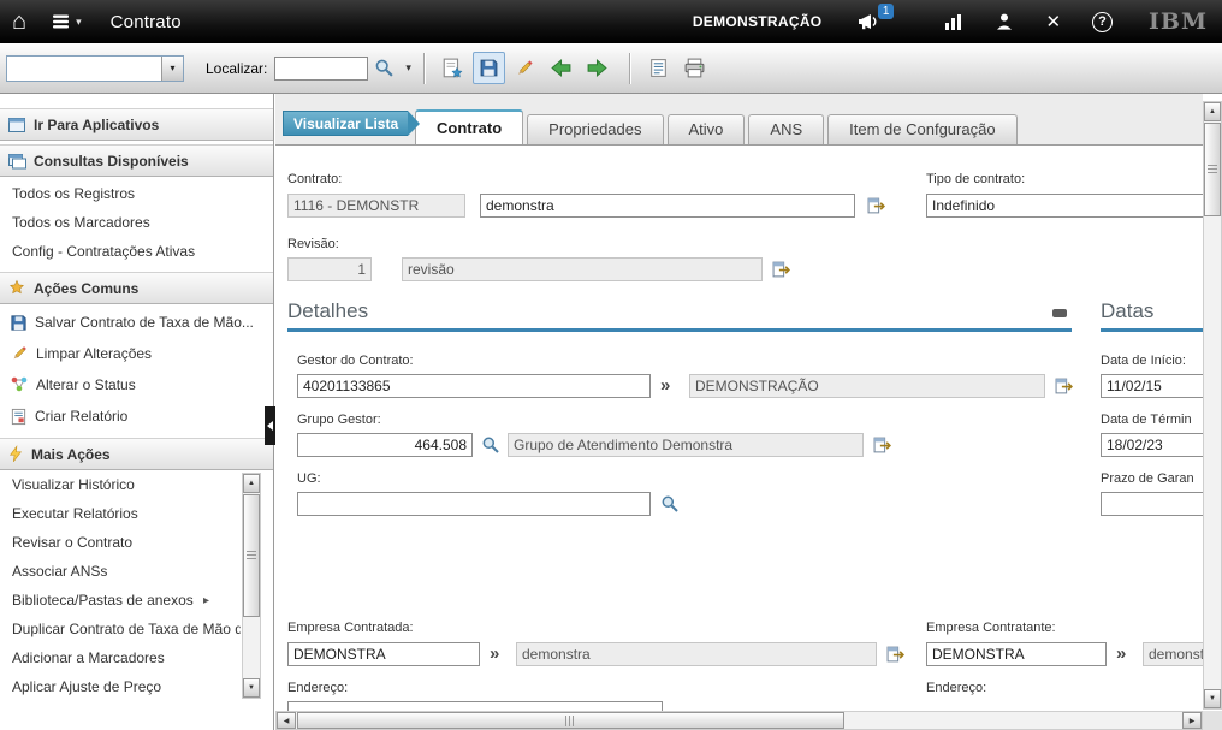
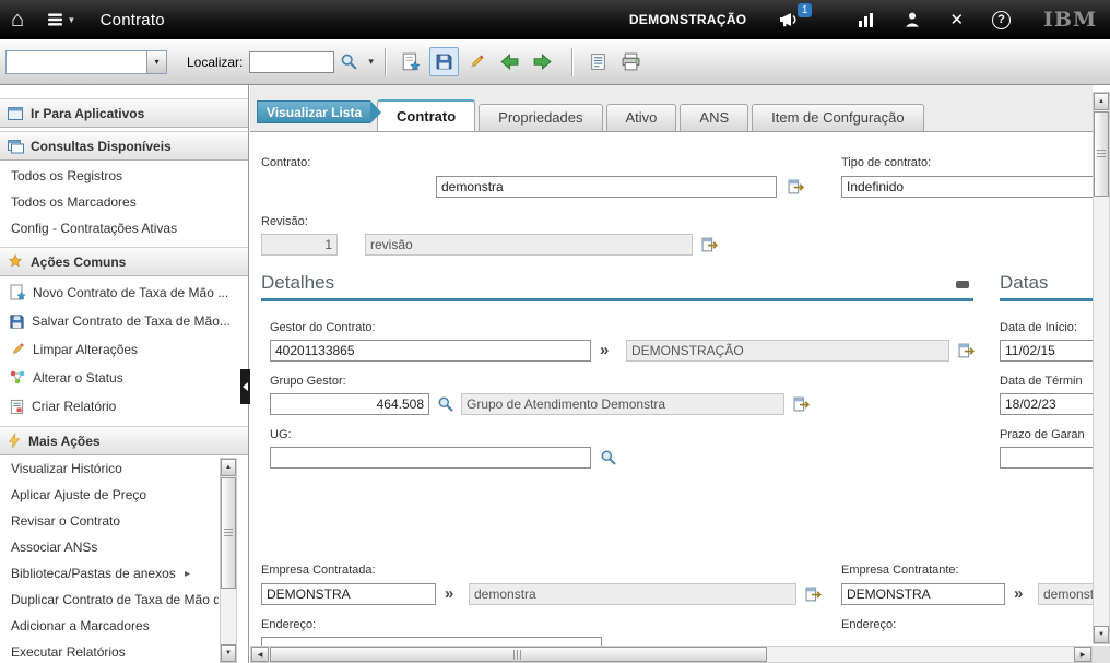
  ⌂
  ▾
  Contrato
  DEMONSTRAÇÃO
  1
  ✕
  ?
  IBM
  ▾
  Localizar:
  ▾
  Ir Para Aplicativos
  Consultas Disponíveis
  Todos os Registros
  Todos os Marcadores
  Config - Contratações Ativas
  Ações Comuns
+ Novo Contrato de Taxa de Mão ...
  Salvar Contrato de Taxa de Mão...
  Limpar Alterações
  Alterar o Status
  Criar Relatório
  Mais Ações
  Visualizar Histórico
- Executar Relatórios
+ Aplicar Ajuste de Preço
  Revisar o Contrato
  Associar ANSs
  Biblioteca/Pastas de anexos
  ▸
  Duplicar Contrato de Taxa de Mão d
  Adicionar a Marcadores
- Aplicar Ajuste de Preço
+ Executar Relatórios
  Visualizar Lista
  Contrato
  Propriedades
  Ativo
  ANS
  Item de Confguração
  Contrato:
- 1116 - DEMONSTR
  demonstra
  Tipo de contrato:
  Indefinido
  Revisão:
  1
  revisão
  Detalhes
  Datas
  Gestor do Contrato:
  40201133865
  »
  DEMONSTRAÇÃO
  Grupo Gestor:
  464.508
  Grupo de Atendimento Demonstra
  UG:
  Data de Início:
  11/02/15
  Data de Términ
  18/02/23
  Prazo de Garan
  Empresa Contratada:
  DEMONSTRA
  »
  demonstra
  Empresa Contratante:
  DEMONSTRA
  »
  Endereço:
  Endereço:
